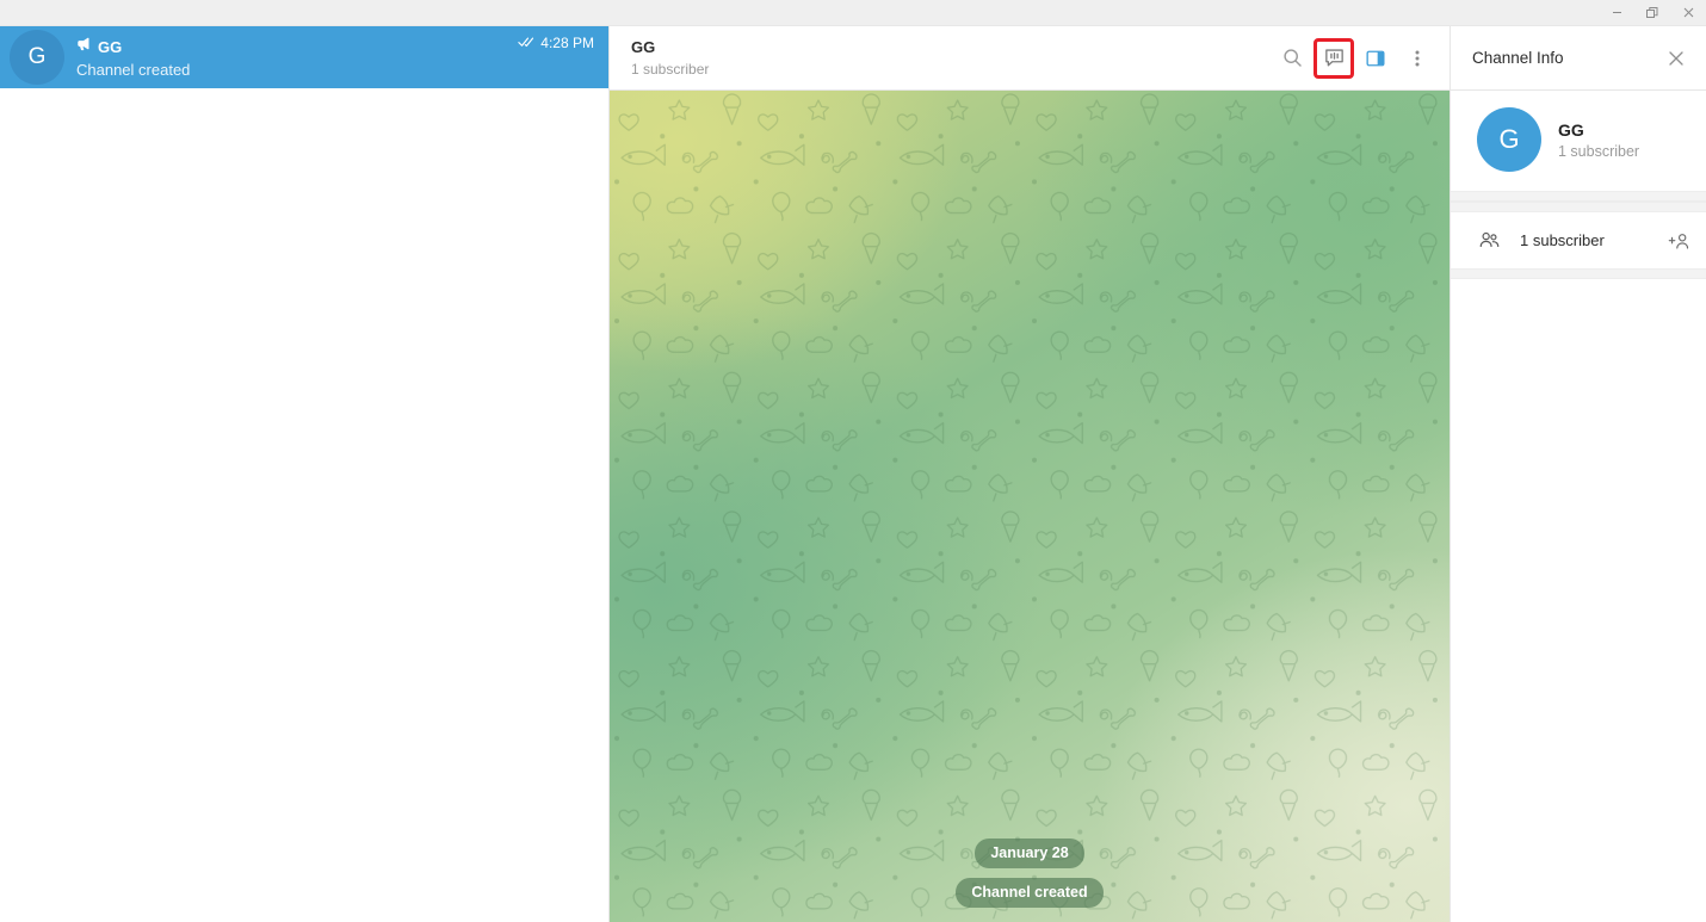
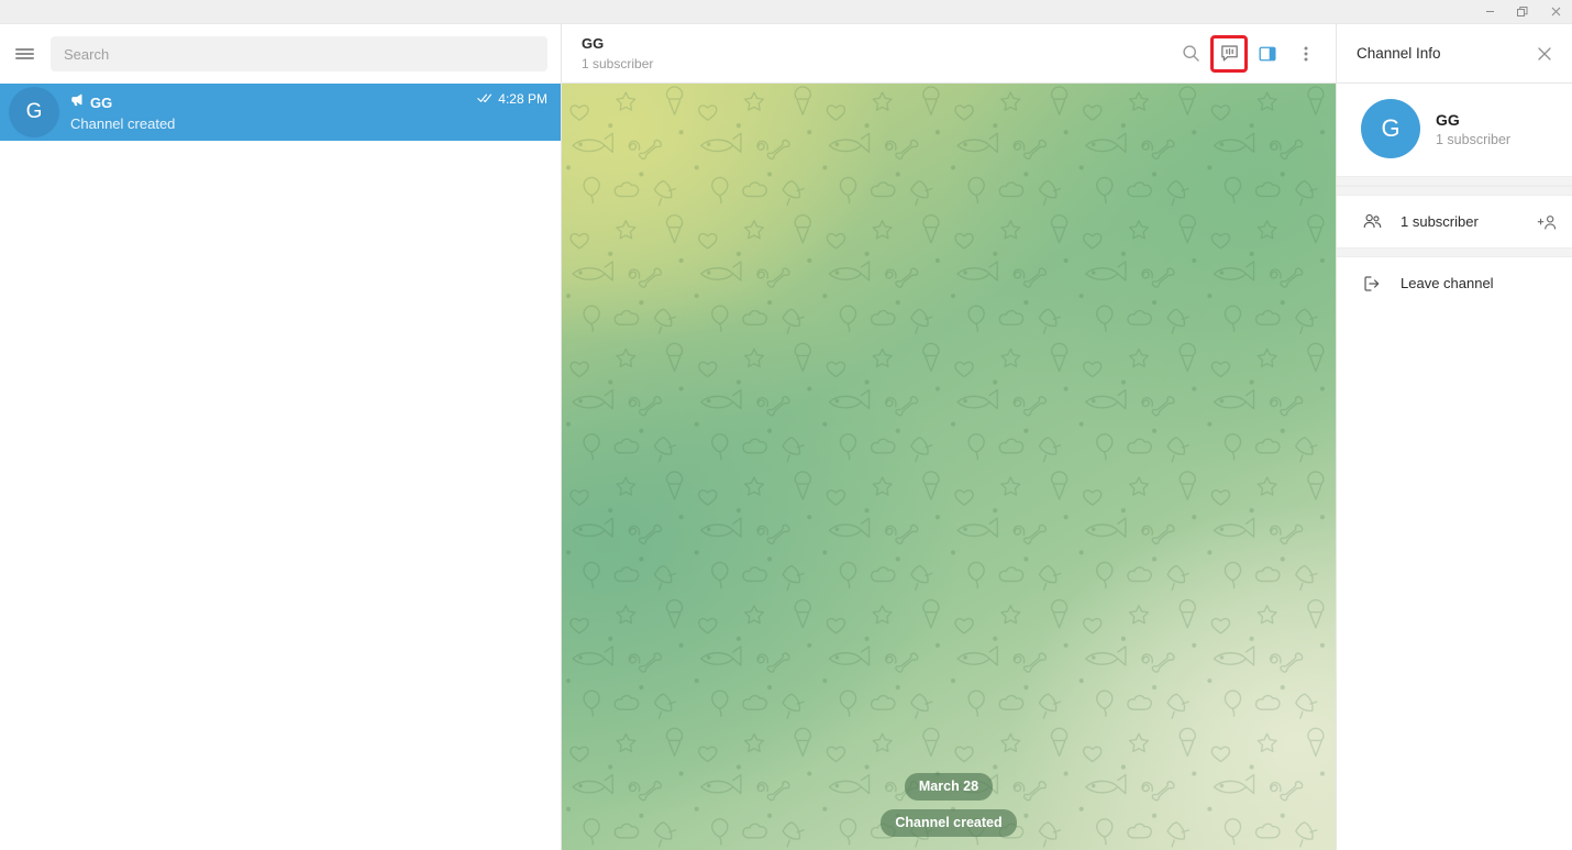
+ Search
  G
  GG
  Channel created
  4:28 PM
  GG
  1 subscriber
- January 28
+ March 28
  Channel created
  Channel Info
  G
  GG
  1 subscriber
  1 subscriber
+ Leave channel
